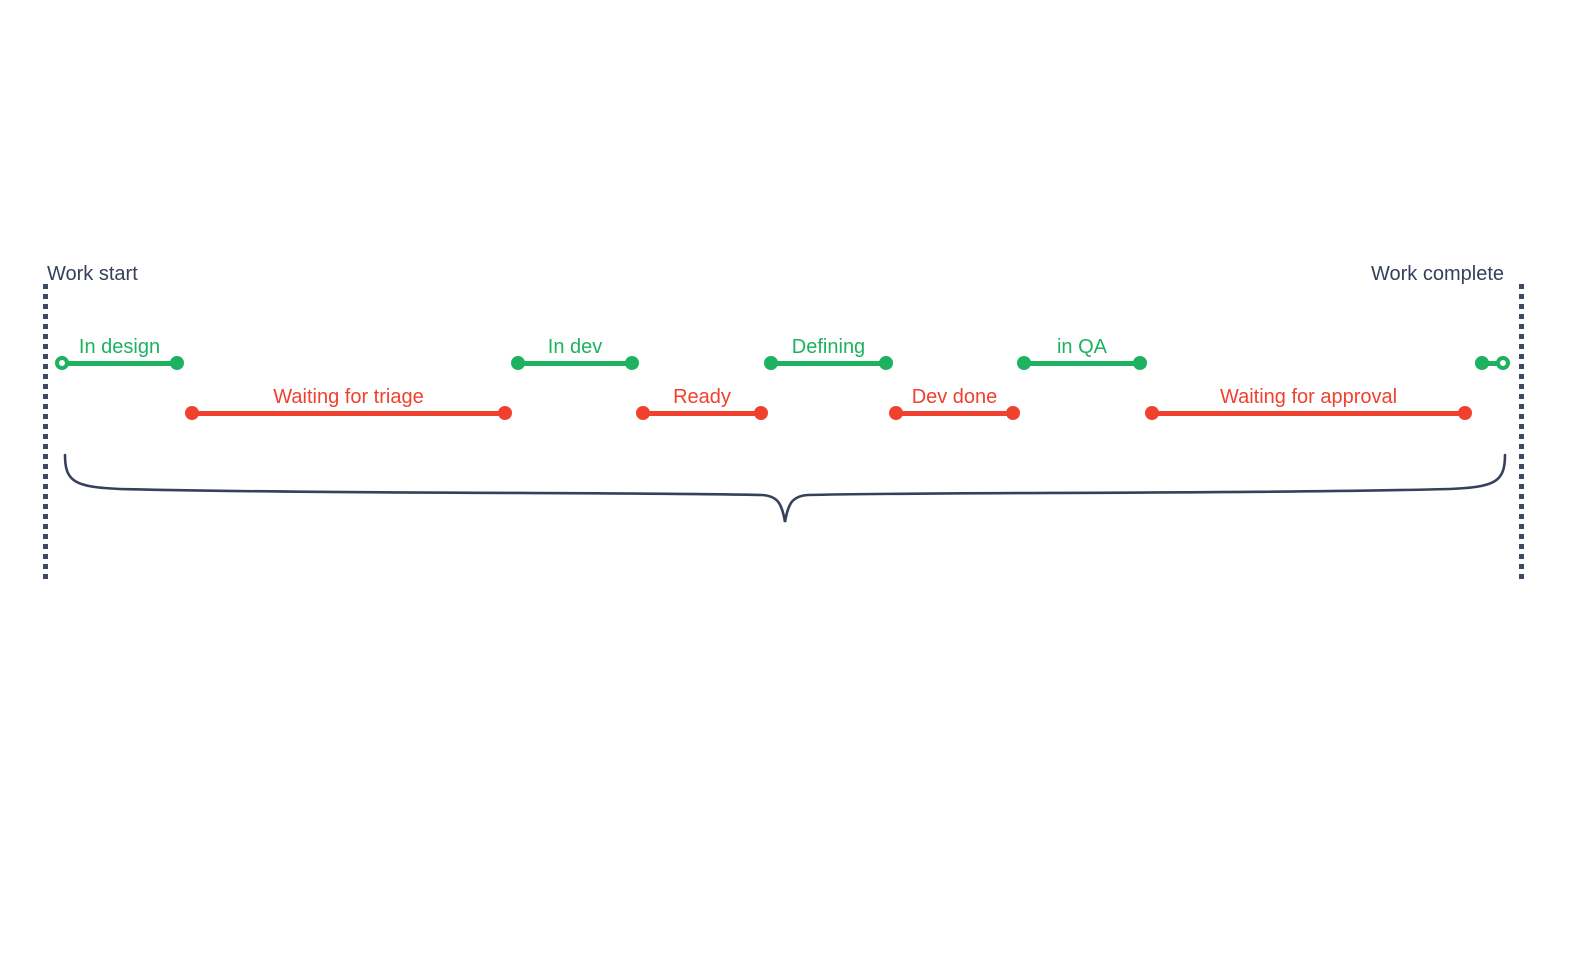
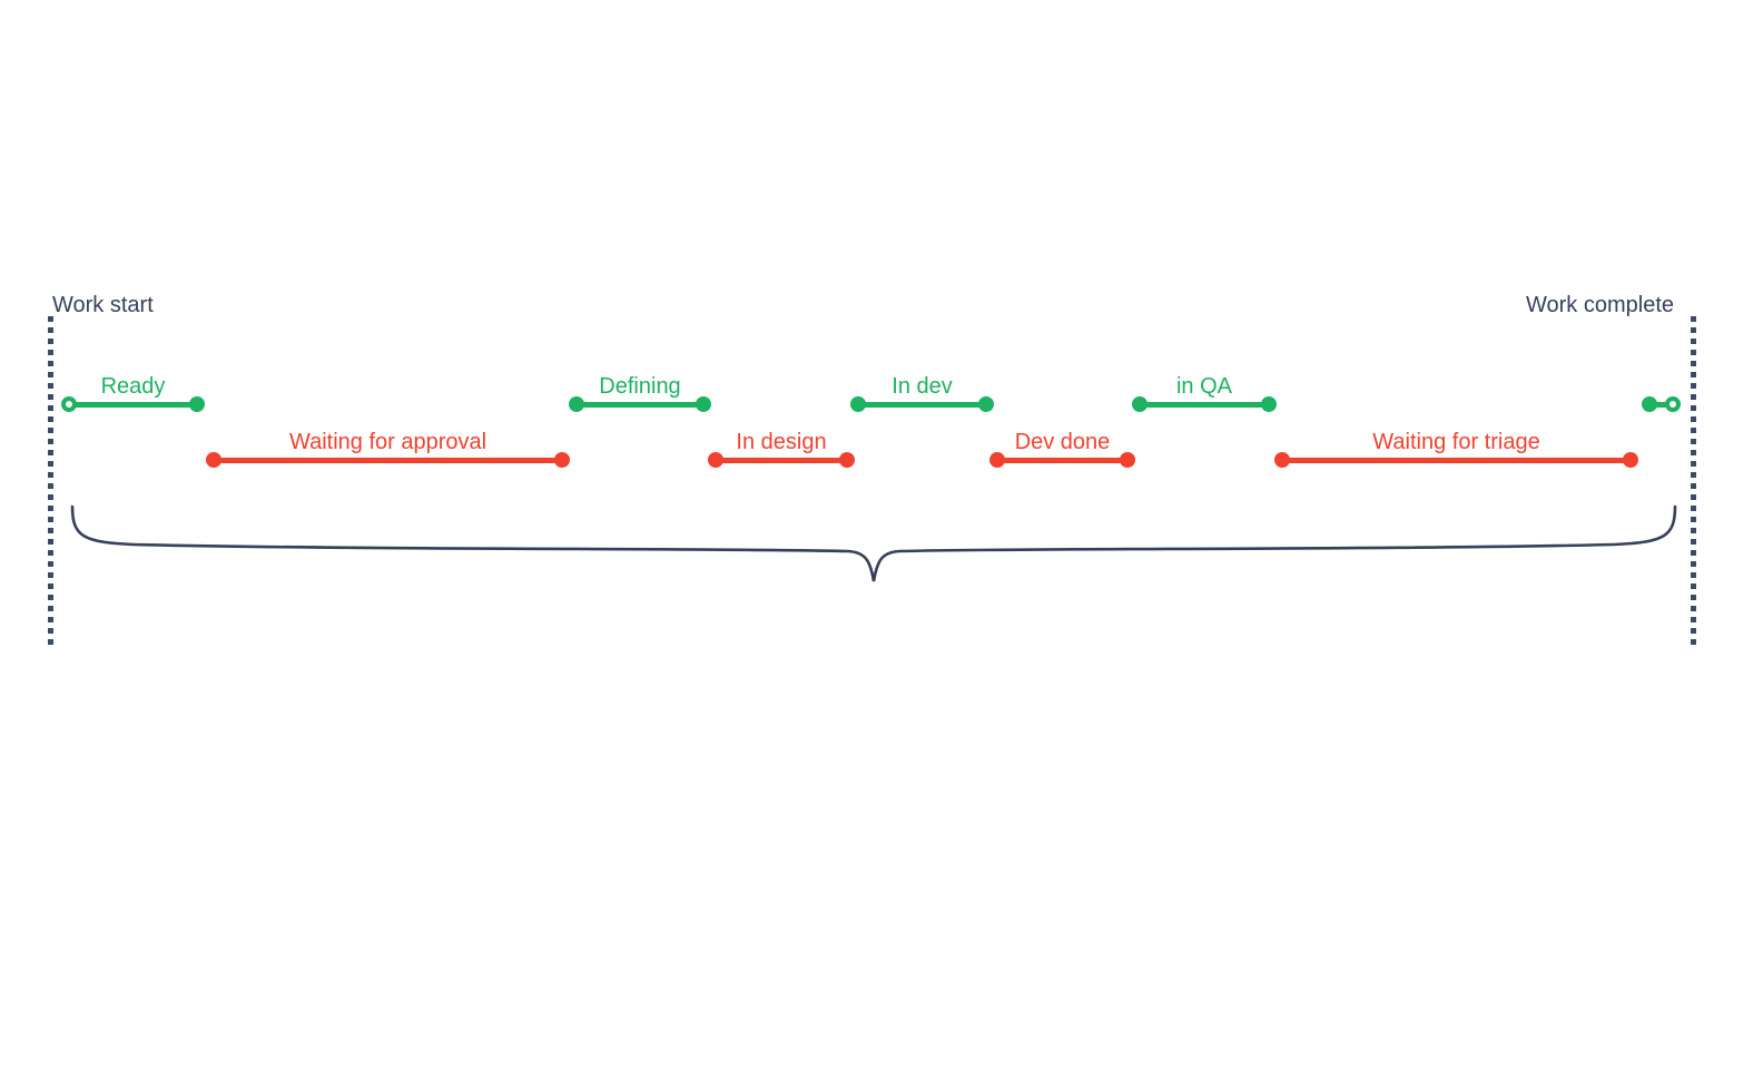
  Work start
  Work complete
- In design
+ Ready
- Waiting for triage
+ Waiting for approval
- In dev
+ Defining
- Ready
+ In design
- Defining
+ In dev
  Dev done
  in QA
- Waiting for approval
+ Waiting for triage
